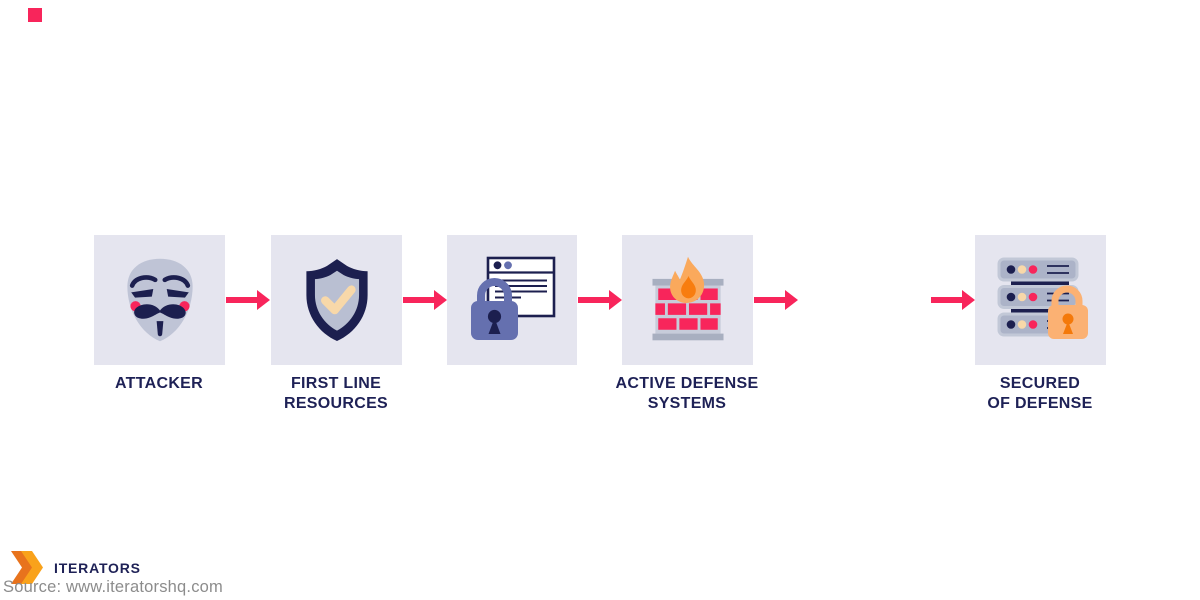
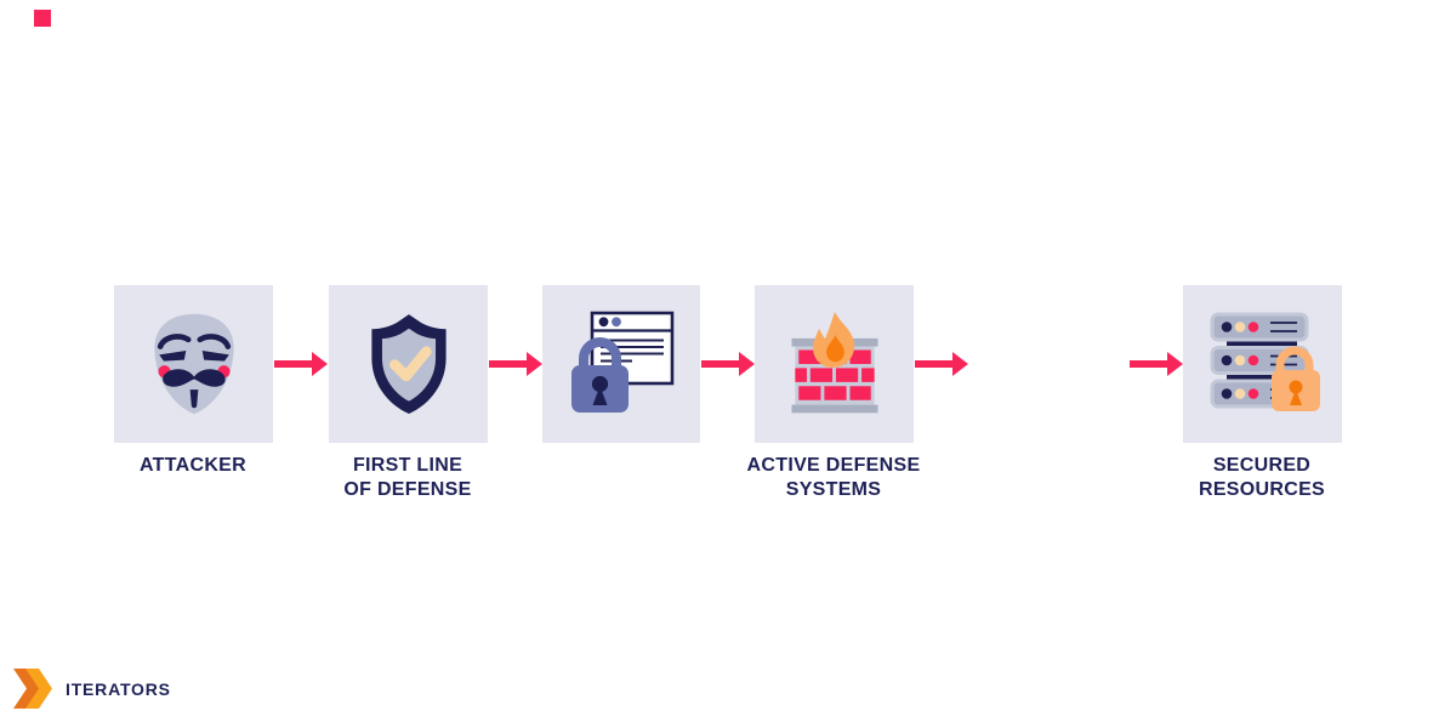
  ATTACKER
  FIRST LINE
- RESOURCES
+ OF DEFENSE
  ACTIVE DEFENSE
  SYSTEMS
  SECURED
- OF DEFENSE
+ RESOURCES
  ITERATORS
- Source: www.iteratorshq.com
